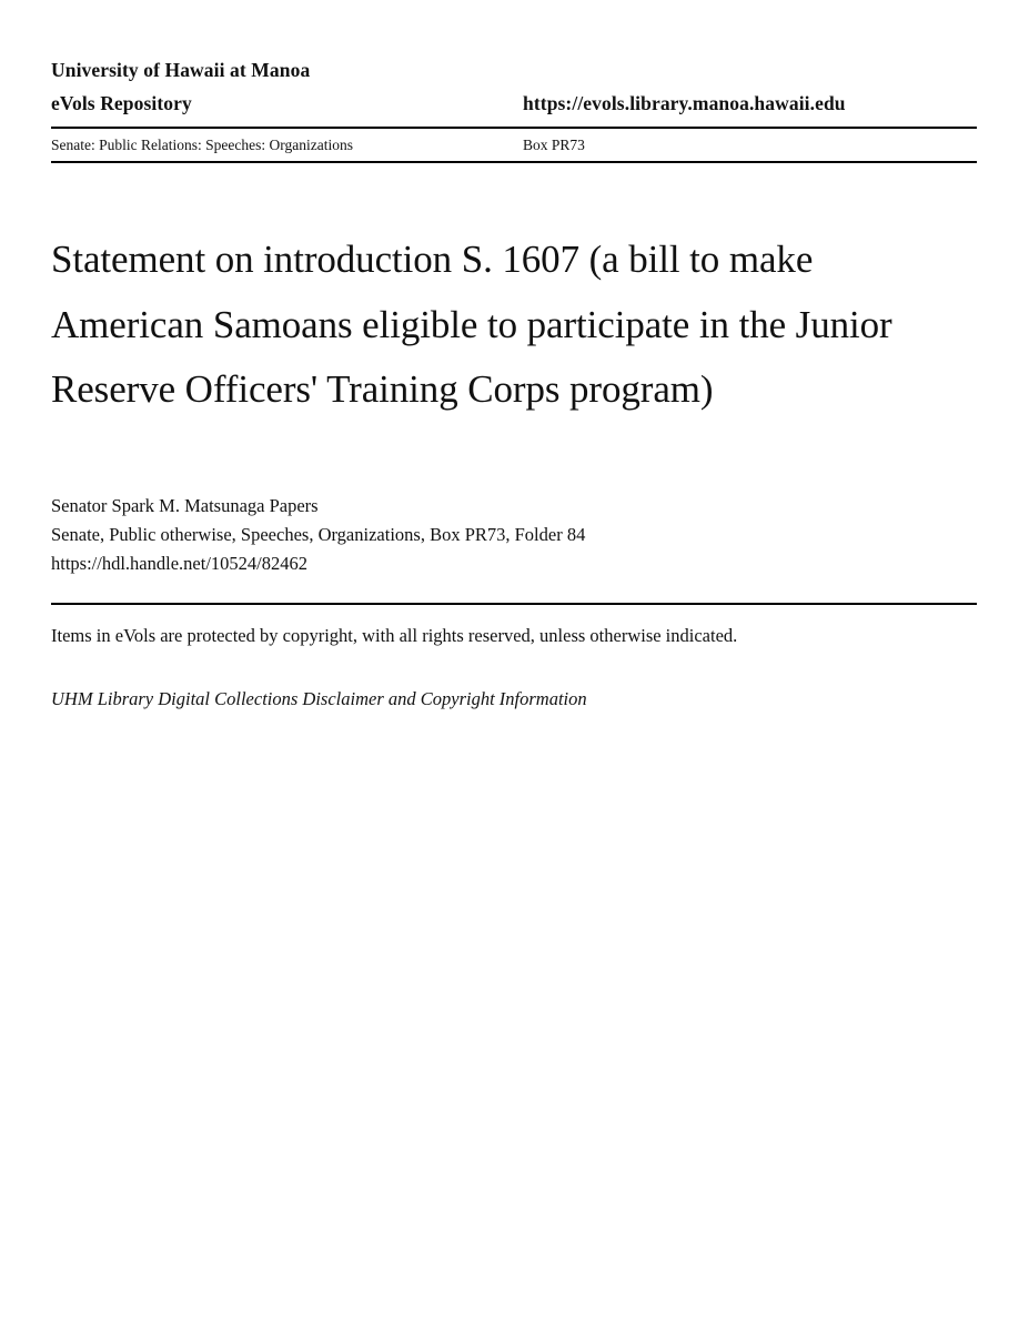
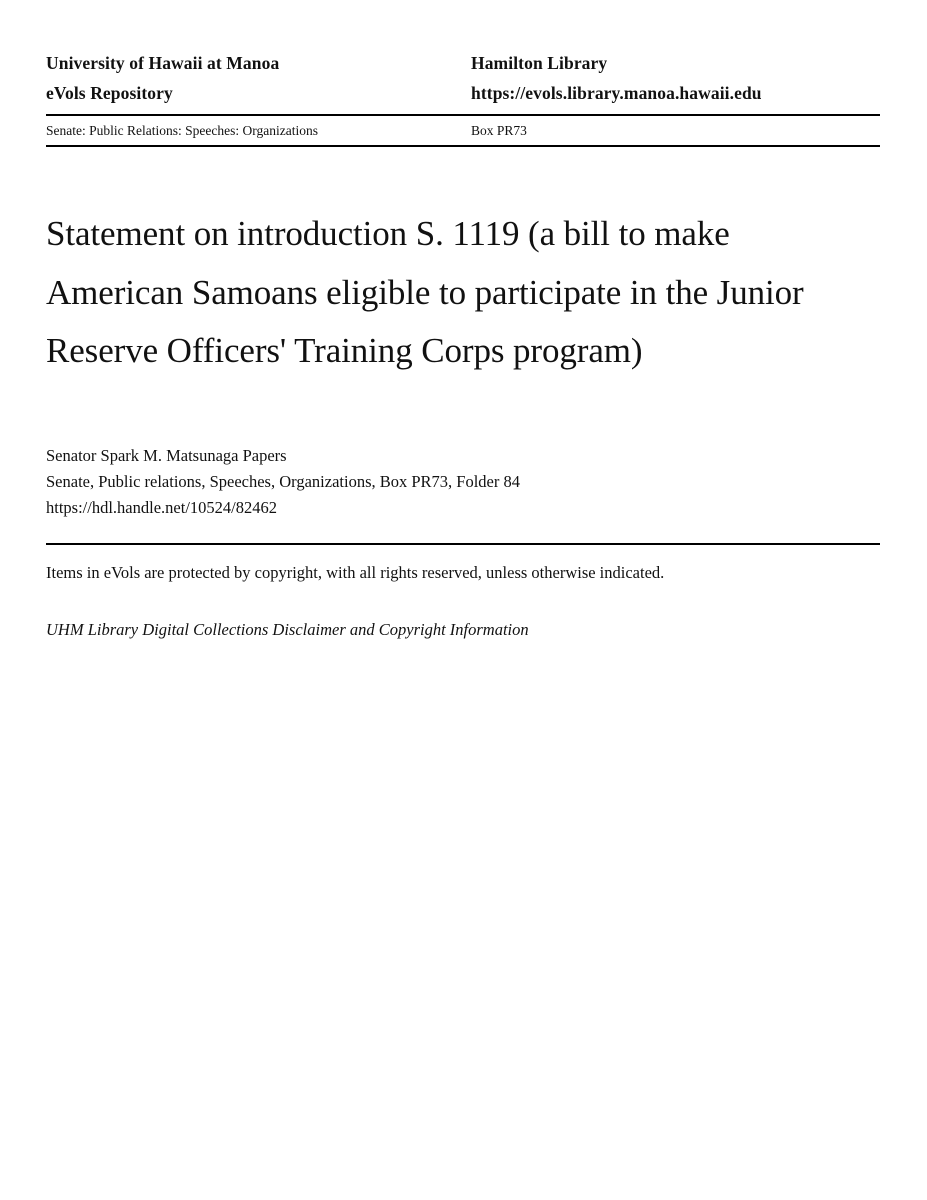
  University of Hawaii at Manoa
+ Hamilton Library
  eVols Repository
  https://evols.library.manoa.hawaii.edu
  Senate: Public Relations: Speeches: Organizations
  Box PR73
- Statement on introduction S. 1607 (a bill to make American Samoans eligible to participate in the Junior Reserve Officers' Training Corps program)
+ Statement on introduction S. 1119 (a bill to make American Samoans eligible to participate in the Junior Reserve Officers' Training Corps program)
  Senator Spark M. Matsunaga Papers
- Senate, Public otherwise, Speeches, Organizations, Box PR73, Folder 84
+ Senate, Public relations, Speeches, Organizations, Box PR73, Folder 84
  https://hdl.handle.net/10524/82462
  Items in eVols are protected by copyright, with all rights reserved, unless otherwise indicated.
  UHM Library Digital Collections Disclaimer and Copyright Information
